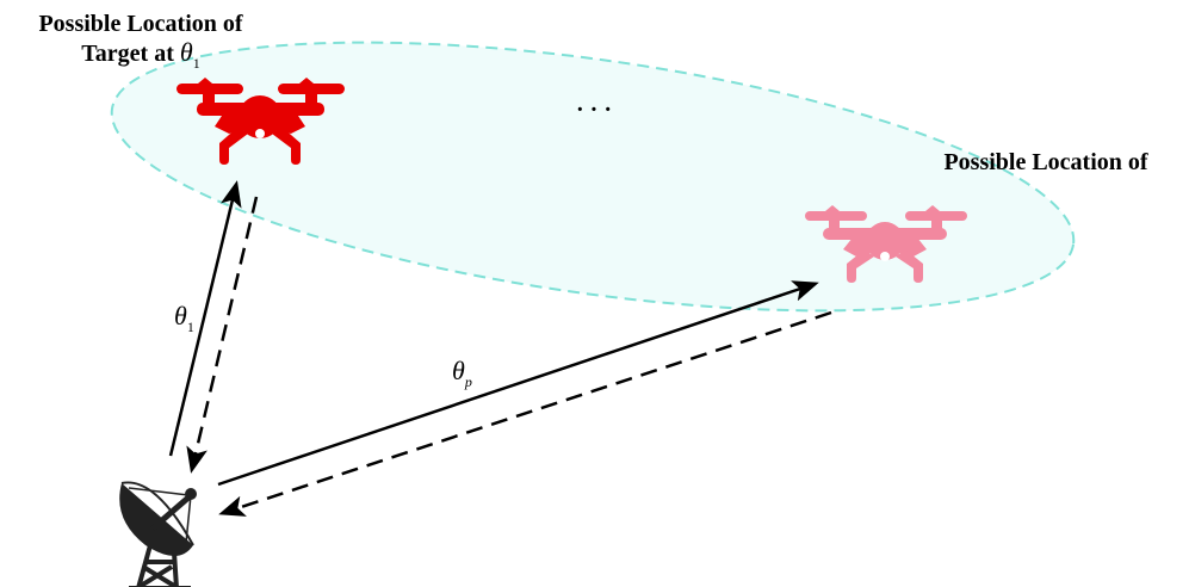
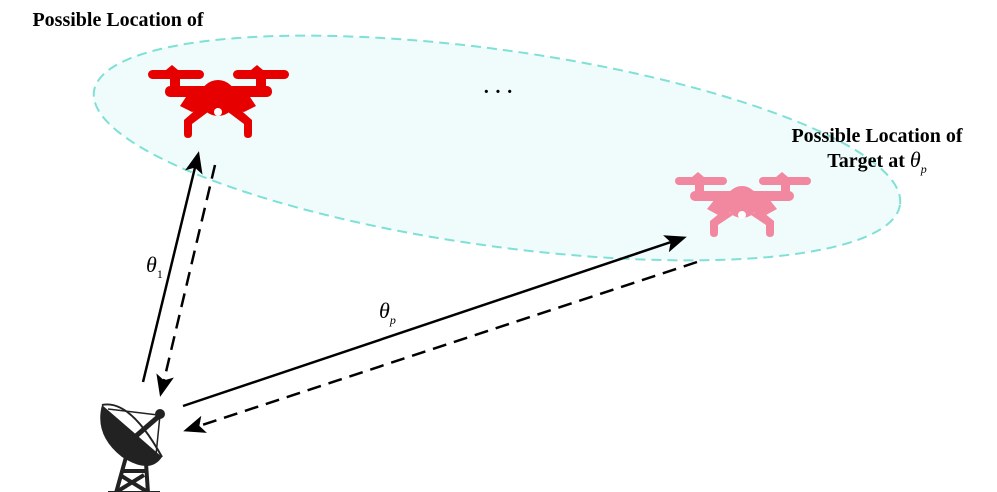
  Possible Location of
- Target at θ1
  · · ·
  Possible Location of
+ Target at θp
  θ1
  θp
